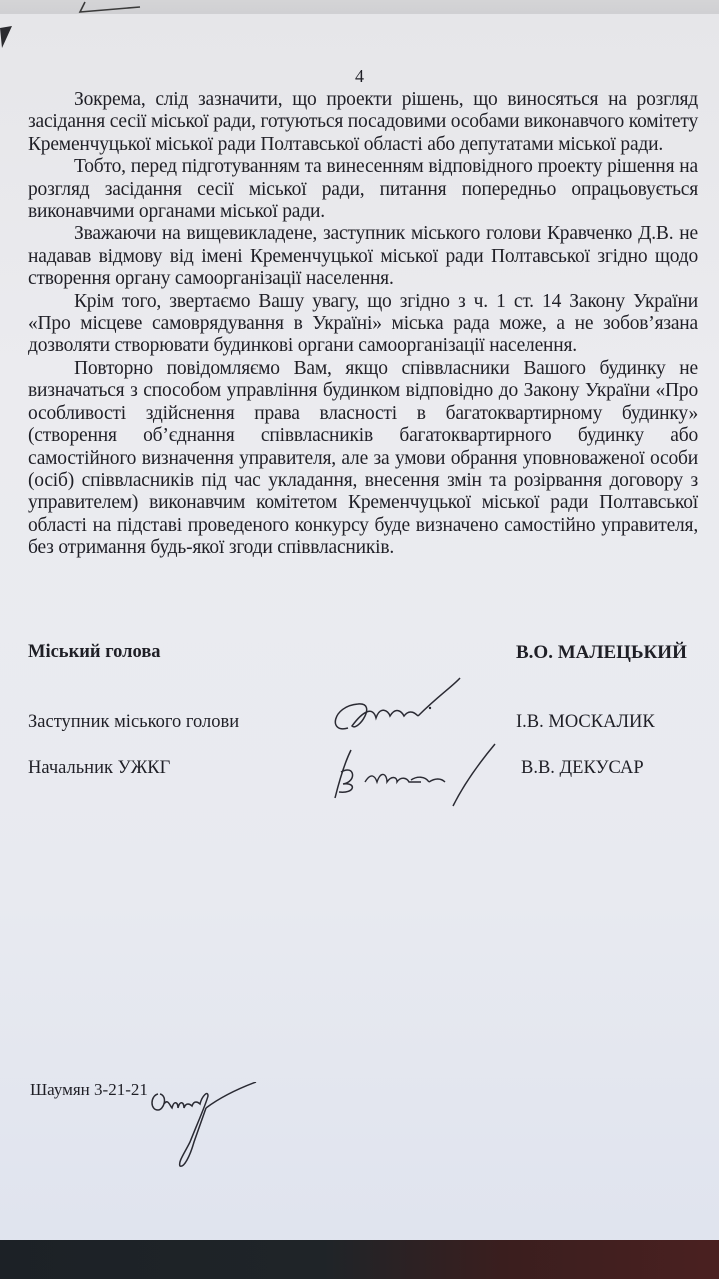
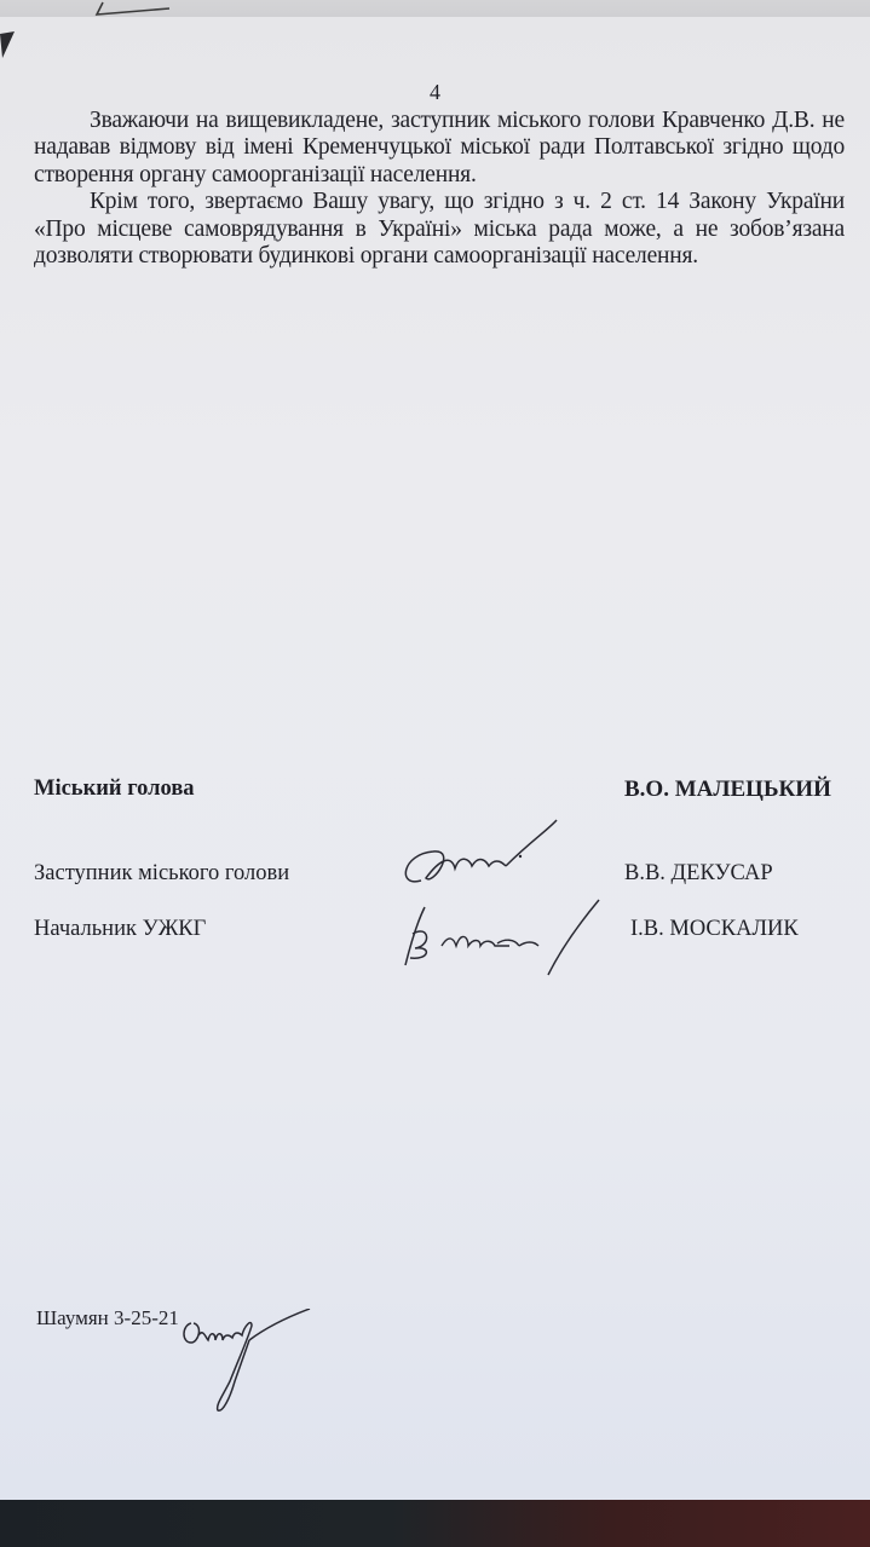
  4
- Зокрема, слід зазначити, що проекти рішень, що виносяться на розгляд засідання сесії міської ради, готуються посадовими особами виконавчого комітету Кременчуцької міської ради Полтавської області або депутатами міської ради.
- Тобто, перед підготуванням та винесенням відповідного проекту рішення на розгляд засідання сесії міської ради, питання попередньо опрацьовується виконавчими органами міської ради.
  Зважаючи на вищевикладене, заступник міського голови Кравченко Д.В. не надавав відмову від імені Кременчуцької міської ради Полтавської згідно щодо створення органу самоорганізації населення.
- Крім того, звертаємо Вашу увагу, що згідно з ч. 1 ст. 14 Закону України «Про місцеве самоврядування в Україні» міська рада може, а не зобов’язана дозволяти створювати будинкові органи самоорганізації населення.
+ Крім того, звертаємо Вашу увагу, що згідно з ч. 2 ст. 14 Закону України «Про місцеве самоврядування в Україні» міська рада може, а не зобов’язана дозволяти створювати будинкові органи самоорганізації населення.
- Повторно повідомляємо Вам, якщо співвласники Вашого будинку не визначаться з способом управління будинком відповідно до Закону України «Про особливості здійснення права власності в багатоквартирному будинку» (створення об’єднання співвласників багатоквартирного будинку або самостійного визначення управителя, але за умови обрання уповноваженої особи (осіб) співвласників під час укладання, внесення змін та розірвання договору з управителем) виконавчим комітетом Кременчуцької міської ради Полтавської області на підставі проведеного конкурсу буде визначено самостійно управителя, без отримання будь-якої згоди співвласників.
  Міський голова
  В.О. МАЛЕЦЬКИЙ
  Заступник міського голови
- І.В. МОСКАЛИК
+ В.В. ДЕКУСАР
  Начальник УЖКГ
- В.В. ДЕКУСАР
+ І.В. МОСКАЛИК
- Шаумян 3-21-21
+ Шаумян 3-25-21
